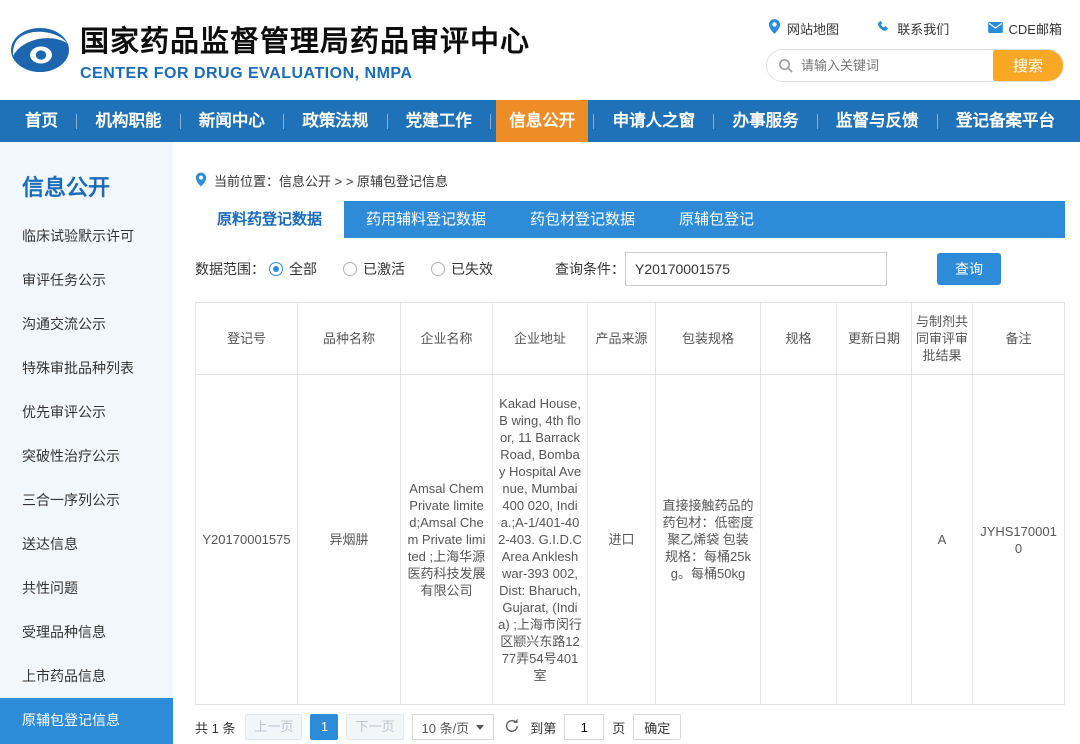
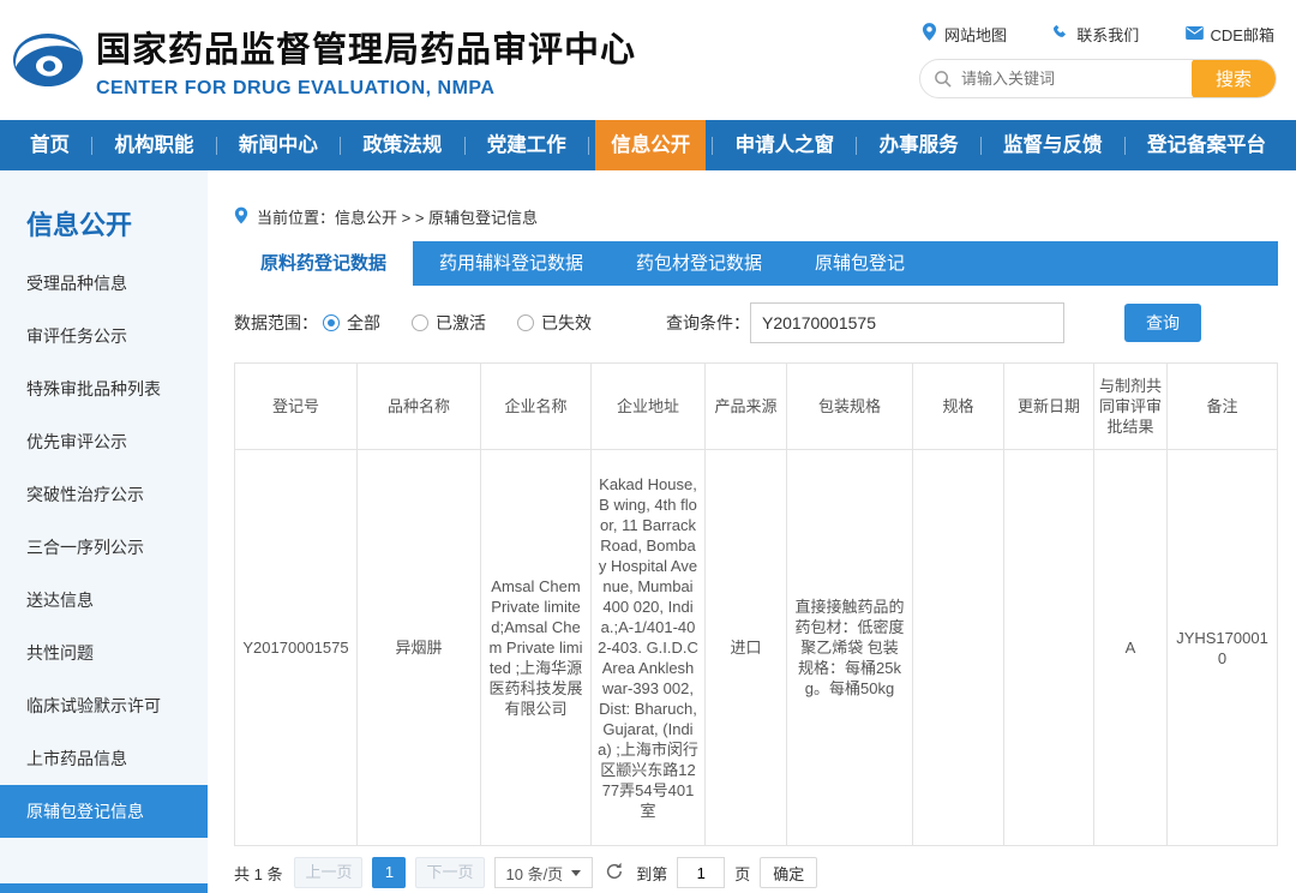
  国家药品监督管理局药品审评中心
  CENTER FOR DRUG EVALUATION, NMPA
  网站地图
  联系我们
  CDE邮箱
  请输入关键词
  搜索
  首页
  机构职能
  新闻中心
  政策法规
  党建工作
  信息公开
  申请人之窗
  办事服务
  监督与反馈
  登记备案平台
  信息公开
- 临床试验默示许可
+ 受理品种信息
  审评任务公示
- 沟通交流公示
  特殊审批品种列表
  优先审评公示
  突破性治疗公示
  三合一序列公示
  送达信息
  共性问题
- 受理品种信息
+ 临床试验默示许可
  上市药品信息
  原辅包登记信息
  当前位置：信息公开 > > 原辅包登记信息
  原料药登记数据
  药用辅料登记数据
  药包材登记数据
  原辅包登记
  数据范围：
  全部
  已激活
  已失效
  查询条件：
  Y20170001575
  查询
  登记号	品种名称	企业名称	企业地址	产品来源	包装规格	规格	更新日期	与制剂共同审评审批结果	备注
  Y20170001575	异烟肼	Amsal Chem Private limited;Amsal Chem Private limited ;上海华源医药科技发展有限公司	Kakad House, B wing, 4th floor, 11 Barrack Road, Bombay Hospital Avenue, Mumbai 400 020, India.;A-1/401-402-403. G.I.D.C Area Ankleshwar-393 002, Dist: Bharuch, Gujarat, (India) ;上海市闵行区颛兴东路1277弄54号401室	进口	直接接触药品的药包材：低密度聚乙烯袋 包装规格：每桶25kg。每桶50kg			A	JYHS1700010
  共 1 条
  上一页
  1
  下一页
  10 条/页
  到第
  1
  页
  确定
